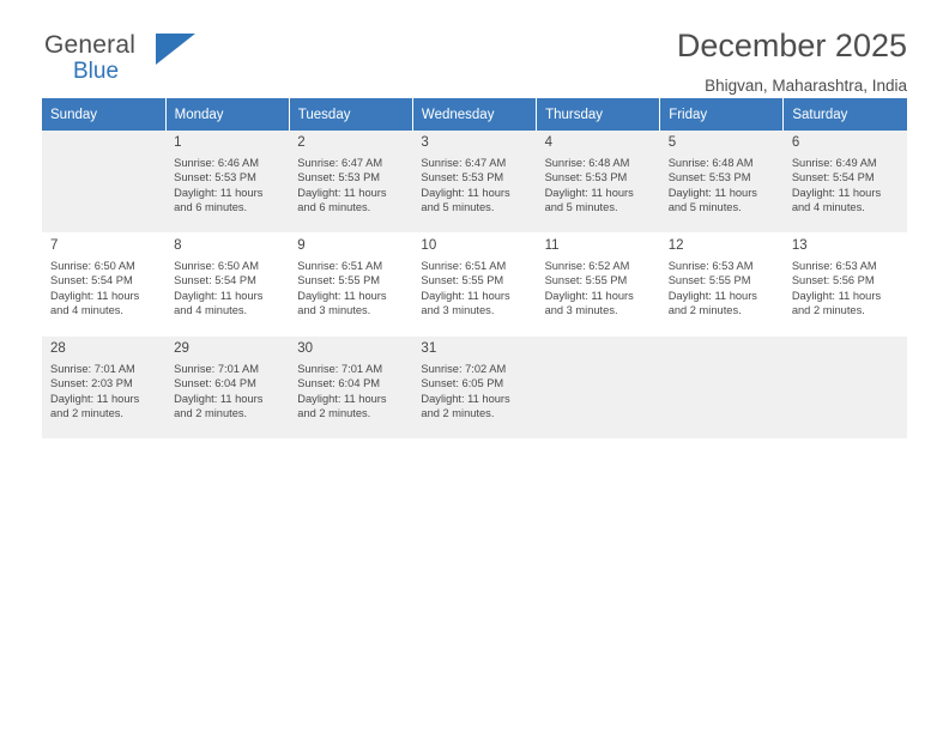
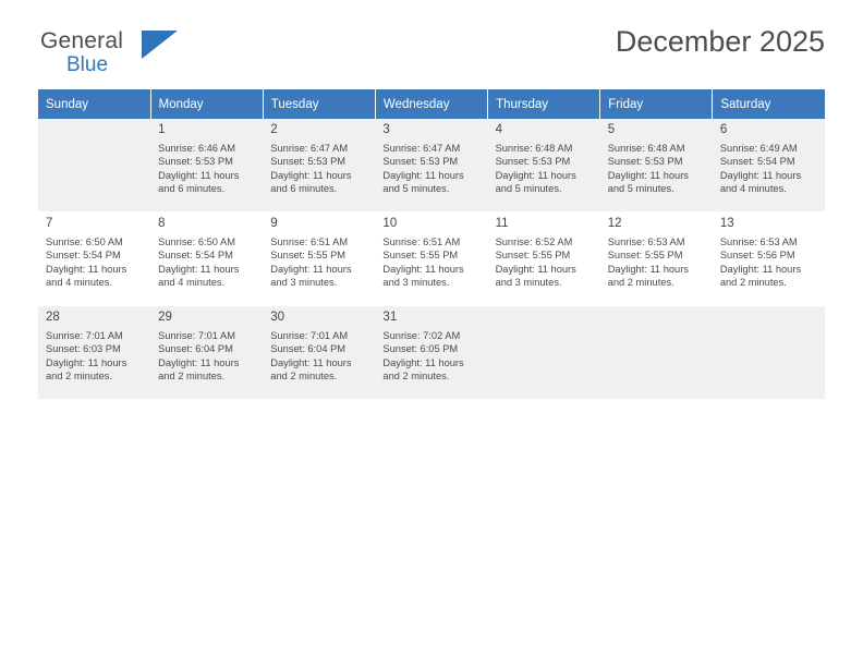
  General
  Blue
  December 2025
- Bhigvan, Maharashtra, India
  Sunday	Monday	Tuesday	Wednesday	Thursday	Friday	Saturday
  	1Sunrise: 6:46 AMSunset: 5:53 PMDaylight: 11 hoursand 6 minutes.	2Sunrise: 6:47 AMSunset: 5:53 PMDaylight: 11 hoursand 6 minutes.	3Sunrise: 6:47 AMSunset: 5:53 PMDaylight: 11 hoursand 5 minutes.	4Sunrise: 6:48 AMSunset: 5:53 PMDaylight: 11 hoursand 5 minutes.	5Sunrise: 6:48 AMSunset: 5:53 PMDaylight: 11 hoursand 5 minutes.	6Sunrise: 6:49 AMSunset: 5:54 PMDaylight: 11 hoursand 4 minutes.
  7Sunrise: 6:50 AMSunset: 5:54 PMDaylight: 11 hoursand 4 minutes.	8Sunrise: 6:50 AMSunset: 5:54 PMDaylight: 11 hoursand 4 minutes.	9Sunrise: 6:51 AMSunset: 5:55 PMDaylight: 11 hoursand 3 minutes.	10Sunrise: 6:51 AMSunset: 5:55 PMDaylight: 11 hoursand 3 minutes.	11Sunrise: 6:52 AMSunset: 5:55 PMDaylight: 11 hoursand 3 minutes.	12Sunrise: 6:53 AMSunset: 5:55 PMDaylight: 11 hoursand 2 minutes.	13Sunrise: 6:53 AMSunset: 5:56 PMDaylight: 11 hoursand 2 minutes.
- 28Sunrise: 7:01 AMSunset: 2:03 PMDaylight: 11 hoursand 2 minutes.	29Sunrise: 7:01 AMSunset: 6:04 PMDaylight: 11 hoursand 2 minutes.	30Sunrise: 7:01 AMSunset: 6:04 PMDaylight: 11 hoursand 2 minutes.	31Sunrise: 7:02 AMSunset: 6:05 PMDaylight: 11 hoursand 2 minutes.
+ 28Sunrise: 7:01 AMSunset: 6:03 PMDaylight: 11 hoursand 2 minutes.	29Sunrise: 7:01 AMSunset: 6:04 PMDaylight: 11 hoursand 2 minutes.	30Sunrise: 7:01 AMSunset: 6:04 PMDaylight: 11 hoursand 2 minutes.	31Sunrise: 7:02 AMSunset: 6:05 PMDaylight: 11 hoursand 2 minutes.
